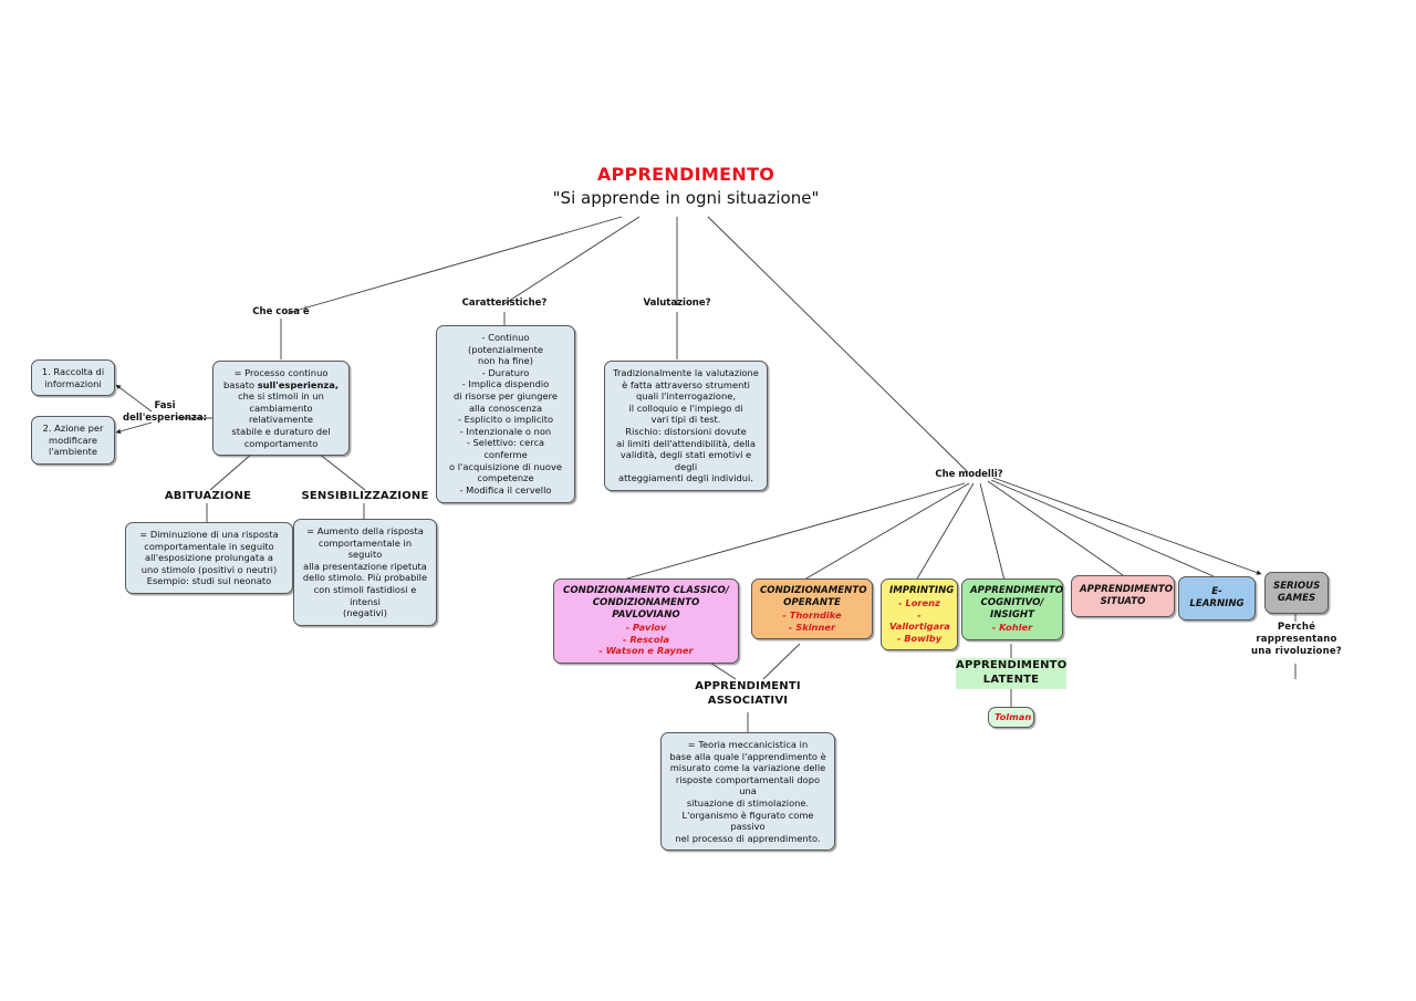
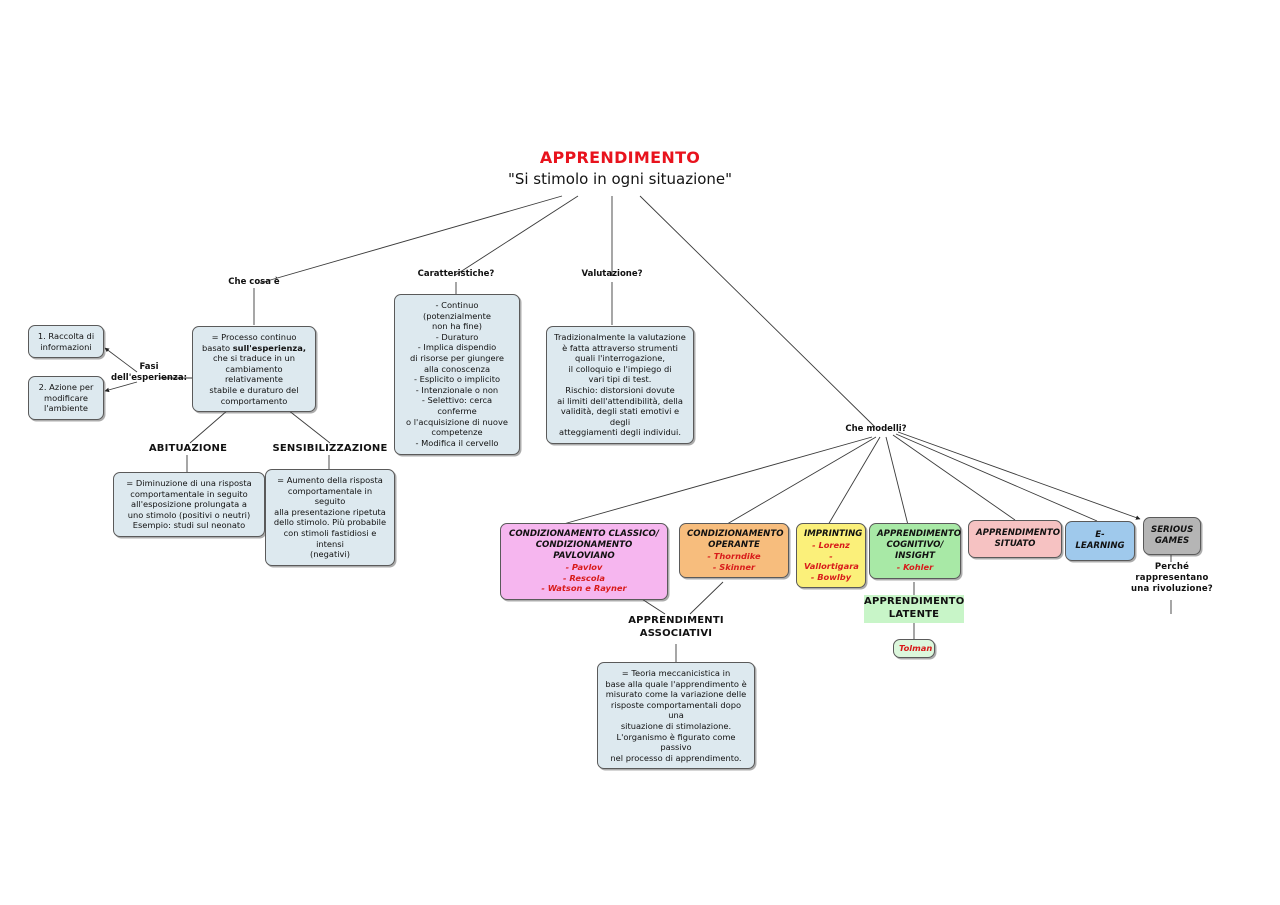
  APPRENDIMENTO
- "Si apprende in ogni situazione"
+ "Si stimolo in ogni situazione"
  Che cosa è
  Caratteristiche?
  Valutazione?
  Che modelli?
  Fasi
  dell'esperienza:
  = Processo continuo
  basato sull'esperienza,
- che si stimoli in un
+ che si traduce in un
  cambiamento relativamente
  stabile e duraturo del
  comportamento
  1. Raccolta di
  informazioni
  2. Azione per
  modificare
  l'ambiente
  - Continuo (potenzialmente
  non ha fine)
  - Duraturo
  - Implica dispendio
  di risorse per giungere
  alla conoscenza
  - Esplicito o implicito
  - Intenzionale o non
  - Selettivo: cerca conferme
  o l'acquisizione di nuove
  competenze
  - Modifica il cervello
  Tradizionalmente la valutazione
  è fatta attraverso strumenti
  quali l'interrogazione,
  il colloquio e l'impiego di
  vari tipi di test.
  Rischio: distorsioni dovute
  ai limiti dell'attendibilità, della
  validità, degli stati emotivi e degli
  atteggiamenti degli individui.
  ABITUAZIONE
  = Diminuzione di una risposta
  comportamentale in seguito
  all'esposizione prolungata a
  uno stimolo (positivi o neutri)
  Esempio: studi sul neonato
  SENSIBILIZZAZIONE
  = Aumento della risposta
  comportamentale in seguito
  alla presentazione ripetuta
  dello stimolo. Più probabile
  con stimoli fastidiosi e intensi
  (negativi)
  CONDIZIONAMENTO CLASSICO/
  CONDIZIONAMENTO PAVLOVIANO
  - Pavlov
  - Rescola
  - Watson e Rayner
  CONDIZIONAMENTO
  OPERANTE
  - Thorndike
  - Skinner
  IMPRINTING
  - Lorenz
  - Vallortigara
  - Bowlby
  APPRENDIMENTO
  COGNITIVO/
  INSIGHT
  - Kohler
  APPRENDIMENTO
  SITUATO
  E-LEARNING
  SERIOUS
  GAMES
  APPRENDIMENTI
  ASSOCIATIVI
  = Teoria meccanicistica in
  base alla quale l'apprendimento è
  misurato come la variazione delle
  risposte comportamentali dopo una
  situazione di stimolazione.
  L'organismo è figurato come passivo
  nel processo di apprendimento.
  APPRENDIMENTO
  LATENTE
  Tolman
  Perché
  rappresentano
  una rivoluzione?
